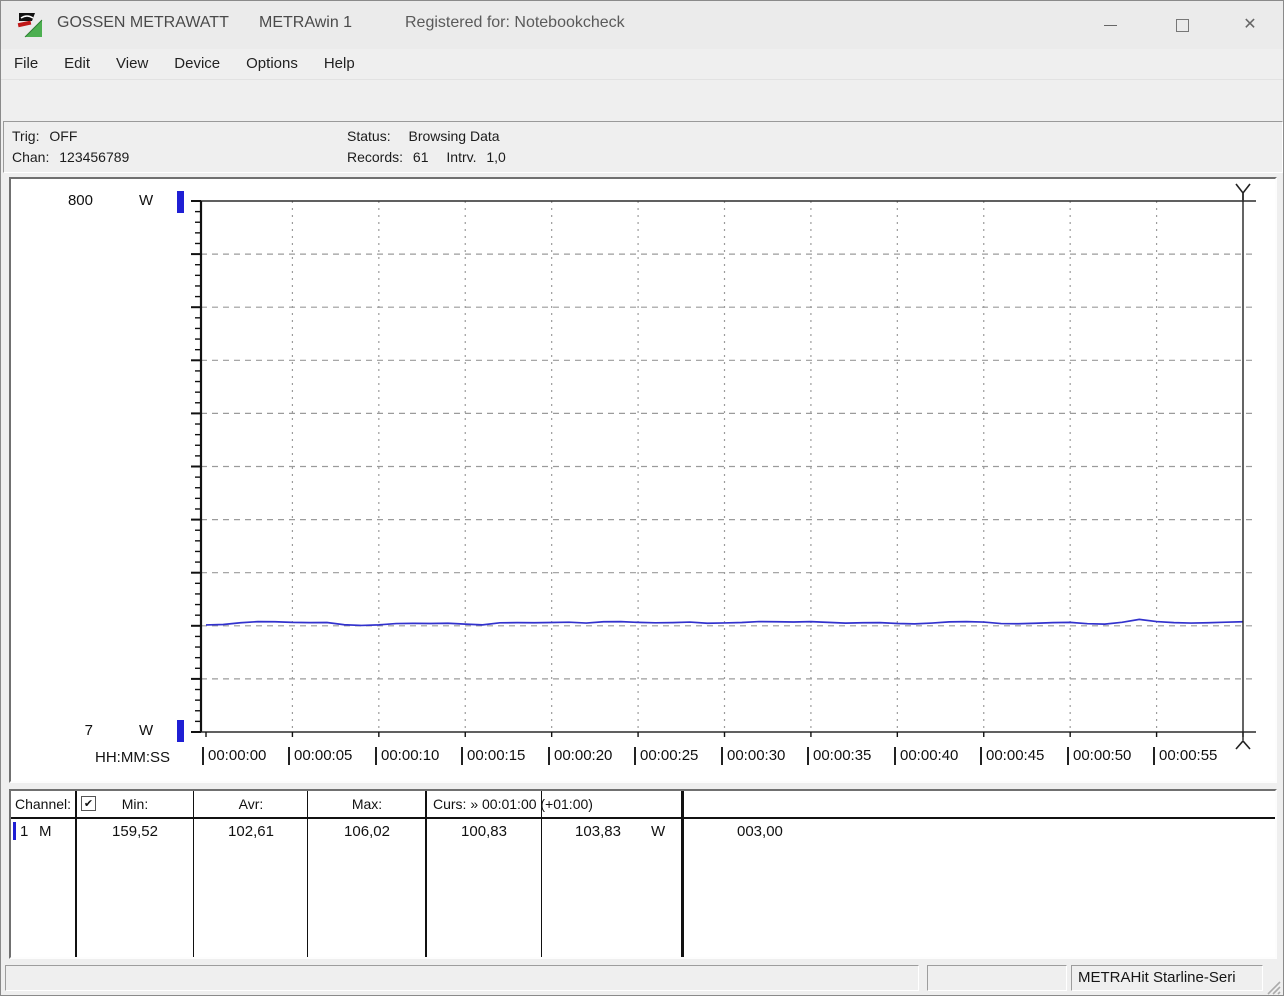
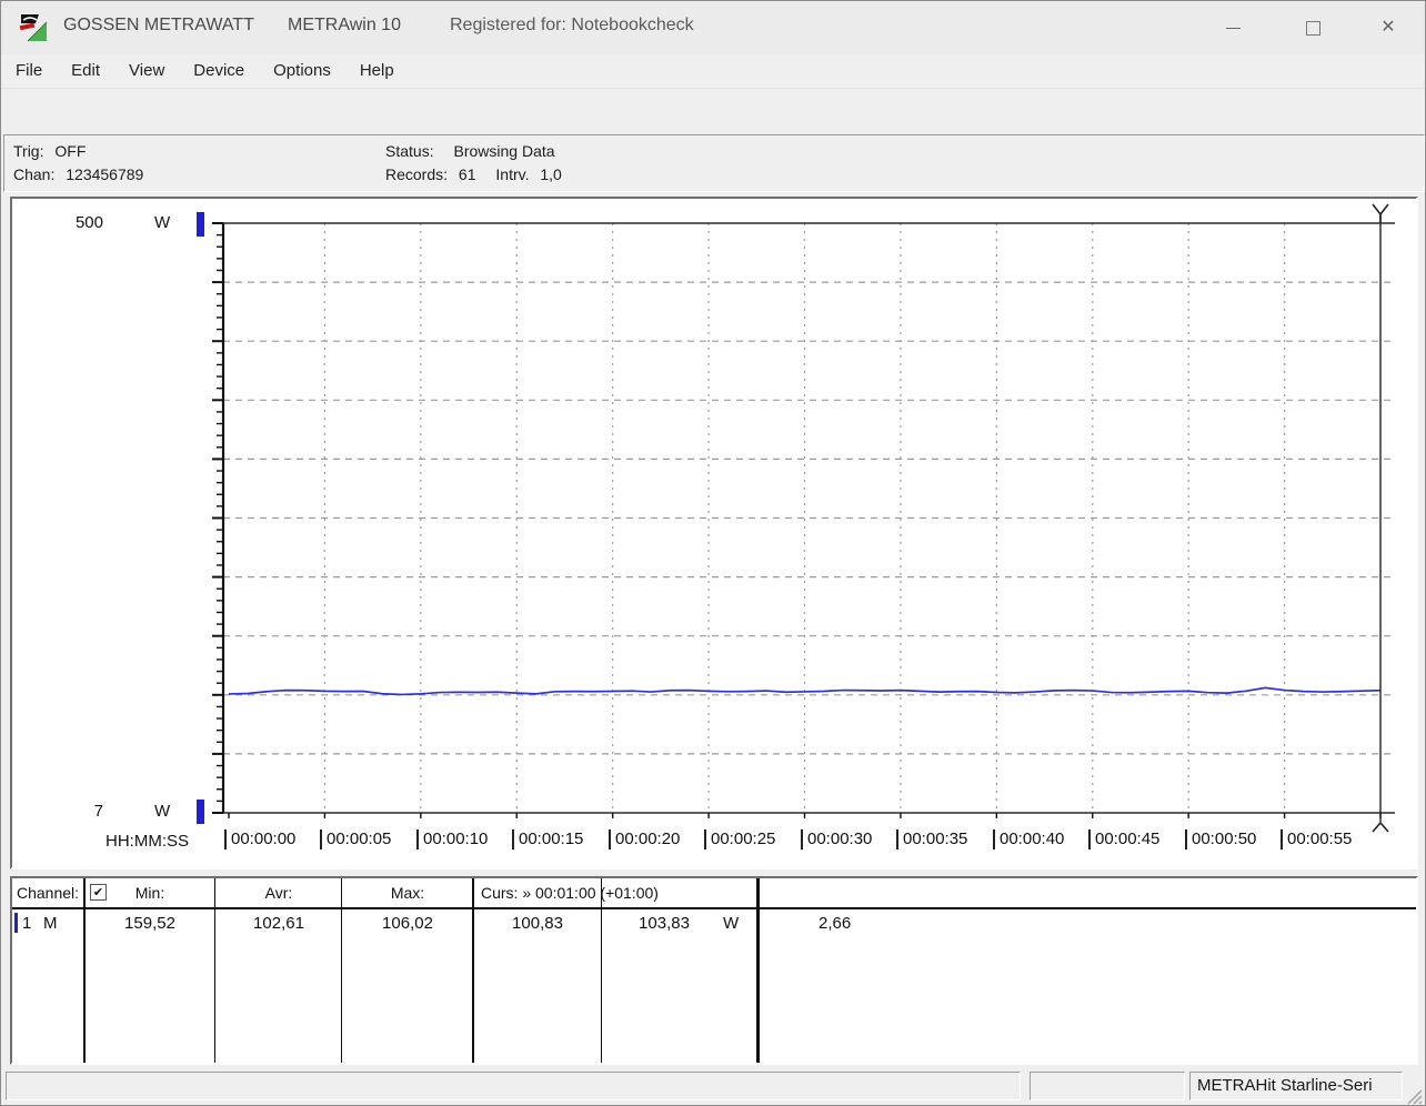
  GOSSEN METRAWATT
- METRAwin 1
+ METRAwin 10
  Registered for: Notebookcheck
  ✕
  File
  Edit
  View
  Device
  Options
  Help
  Trig: OFF
  Chan: 123456789
  Status: Browsing Data
  Records: 61 Intrv. 1,0
- 800
+ 500
  W
  7
  W
  HH:MM:SS
  00:00:00
  00:00:05
  00:00:10
  00:00:15
  00:00:20
  00:00:25
  00:00:30
  00:00:35
  00:00:40
  00:00:45
  00:00:50
  00:00:55
  Channel:
  ✔
  Min:
  Avr:
  Max:
  Curs: » 00:01:00 (+01:00)
  1
  M
  159,52
  102,61
  106,02
  100,83
  103,83
  W
- 003,00
+ 2,66
  METRAHit Starline-Seri
